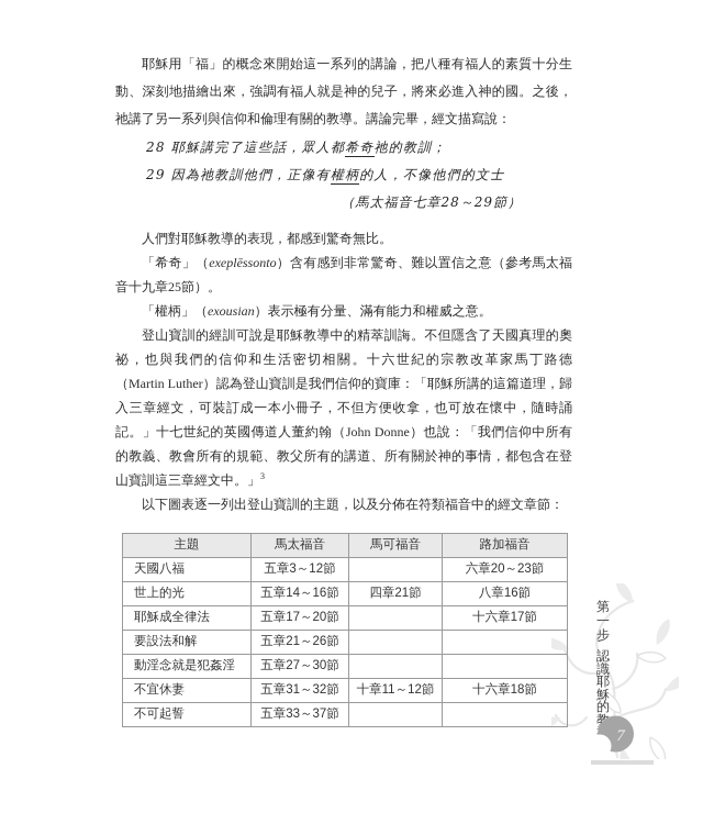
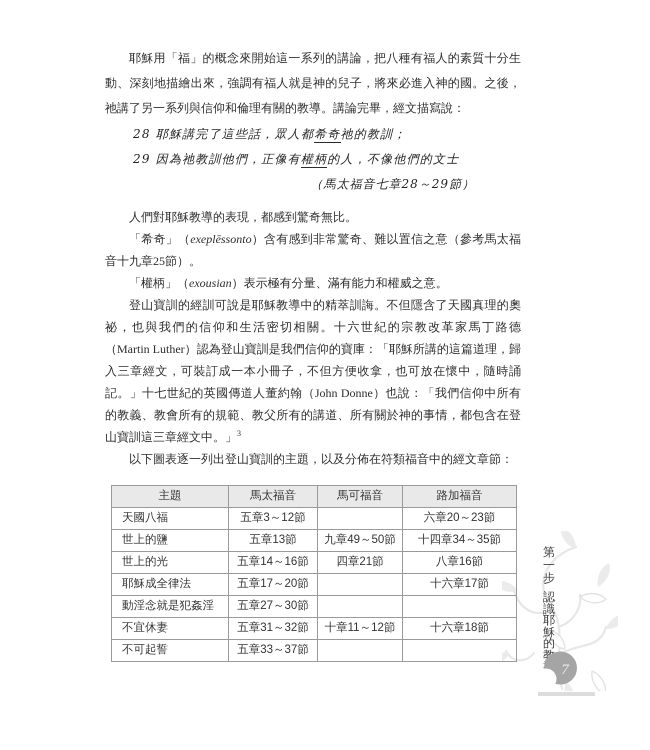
  耶穌用「福」的概念來開始這一系列的講論，把八種有福人的素質十分生動、深刻地描繪出來，強調有福人就是神的兒子，將來必進入神的國。之後，祂講了另一系列與信仰和倫理有關的教導。講論完畢，經文描寫說：
  28 耶穌講完了這些話，眾人都希奇祂的教訓；
  29 因為祂教訓他們，正像有權柄的人，不像他們的文士
  （馬太福音七章28～29節）
  人們對耶穌教導的表現，都感到驚奇無比。
  「希奇」（exeplēssonto）含有感到非常驚奇、難以置信之意（參考馬太福音十九章25節）。
  「權柄」（exousian）表示極有分量、滿有能力和權威之意。
  登山寶訓的經訓可說是耶穌教導中的精萃訓誨。不但隱含了天國真理的奧祕，也與我們的信仰和生活密切相關。十六世紀的宗教改革家馬丁路德（Martin Luther）認為登山寶訓是我們信仰的寶庫：「耶穌所講的這篇道理，歸入三章經文，可裝訂成一本小冊子，不但方便收拿，也可放在懷中，隨時誦記。」十七世紀的英國傳道人董約翰（John Donne）也說：「我們信仰中所有的教義、教會所有的規範、教父所有的講道、所有關於神的事情，都包含在登山寶訓這三章經文中。」3
  以下圖表逐一列出登山寶訓的主題，以及分佈在符類福音中的經文章節：
  主題	馬太福音	馬可福音	路加福音
  天國八福	五章3～12節		六章20～23節
+ 世上的鹽	五章13節	九章49～50節	十四章34～35節
  世上的光	五章14～16節	四章21節	八章16節
  耶穌成全律法	五章17～20節		十六章17節
- 要設法和解	五章21～26節
  動淫念就是犯姦淫	五章27～30節
  不宜休妻	五章31～32節	十章11～12節	十六章18節
  不可起誓	五章33～37節
  第
  一
  步
  認
  識
  耶
  穌
  的
  教
  7
